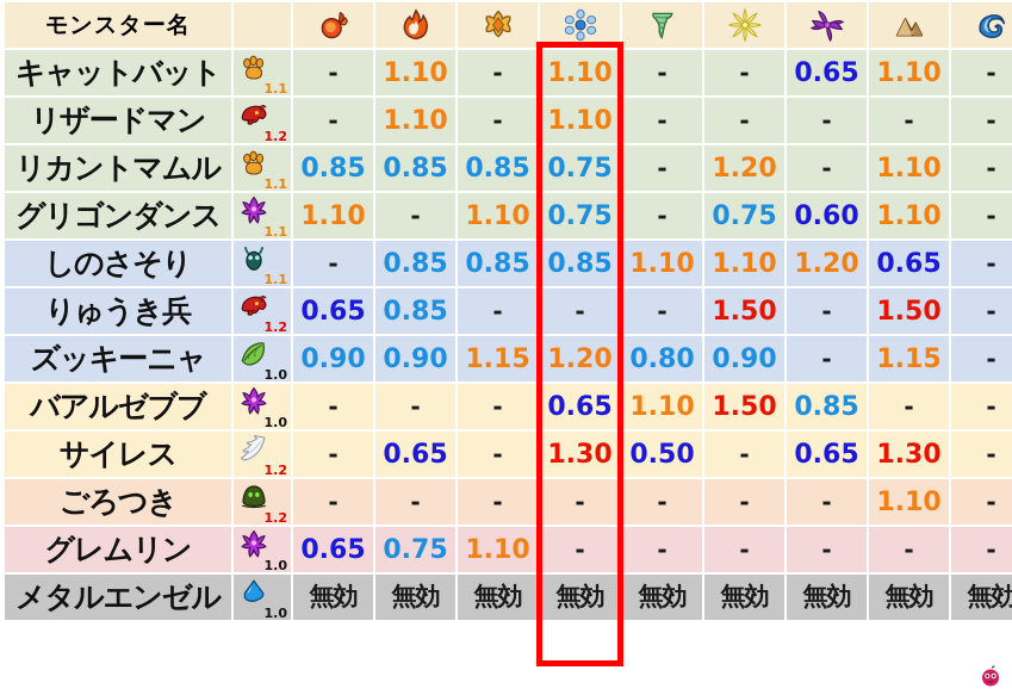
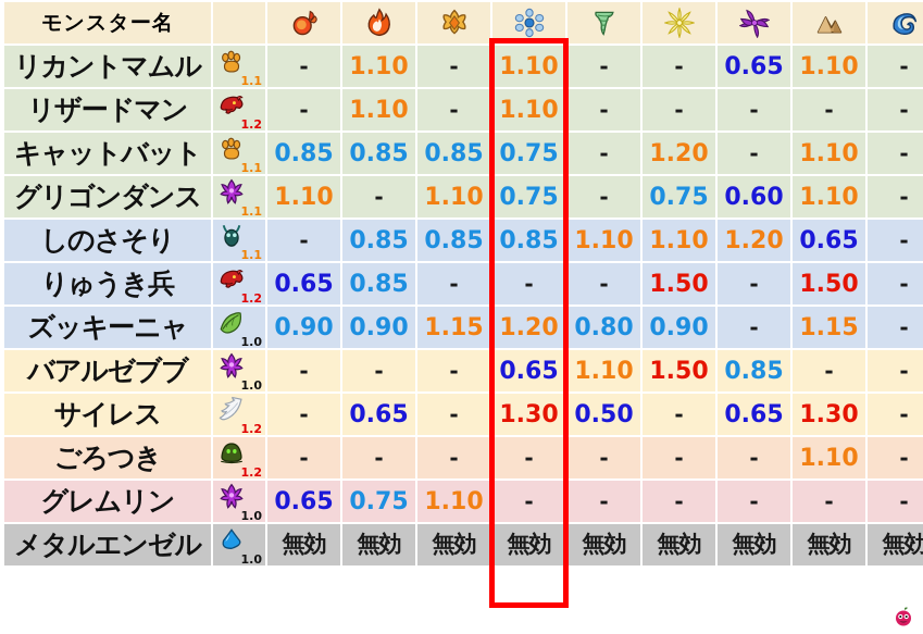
  モンスター名
- キャットバット	1.1	-	1.10	-	1.10	-	-	0.65	1.10	-
+ リカントマムル	1.1	-	1.10	-	1.10	-	-	0.65	1.10	-
  リザードマン	1.2	-	1.10	-	1.10	-	-	-	-	-
- リカントマムル	1.1	0.85	0.85	0.85	0.75	-	1.20	-	1.10	-
+ キャットバット	1.1	0.85	0.85	0.85	0.75	-	1.20	-	1.10	-
  グリゴンダンス	1.1	1.10	-	1.10	0.75	-	0.75	0.60	1.10	-
  しのさそり	1.1	-	0.85	0.85	0.85	1.10	1.10	1.20	0.65	-
  りゅうき兵	1.2	0.65	0.85	-	-	-	1.50	-	1.50	-
  ズッキーニャ	1.0	0.90	0.90	1.15	1.20	0.80	0.90	-	1.15	-
  バアルゼブブ	1.0	-	-	-	0.65	1.10	1.50	0.85	-	-
  サイレス	1.2	-	0.65	-	1.30	0.50	-	0.65	1.30	-
  ごろつき	1.2	-	-	-	-	-	-	-	1.10	-
  グレムリン	1.0	0.65	0.75	1.10	-	-	-	-	-	-
  メタルエンゼル	1.0	無効	無効	無効	無効	無効	無効	無効	無効	無効
